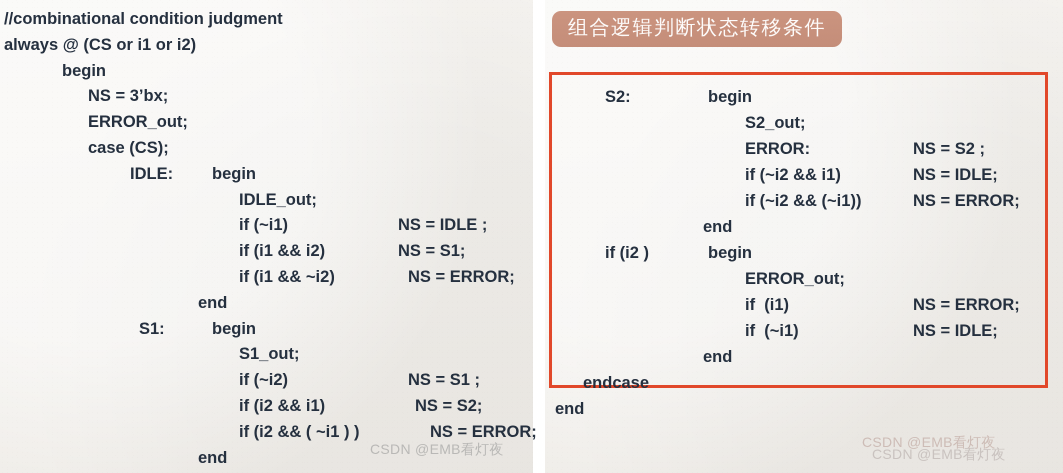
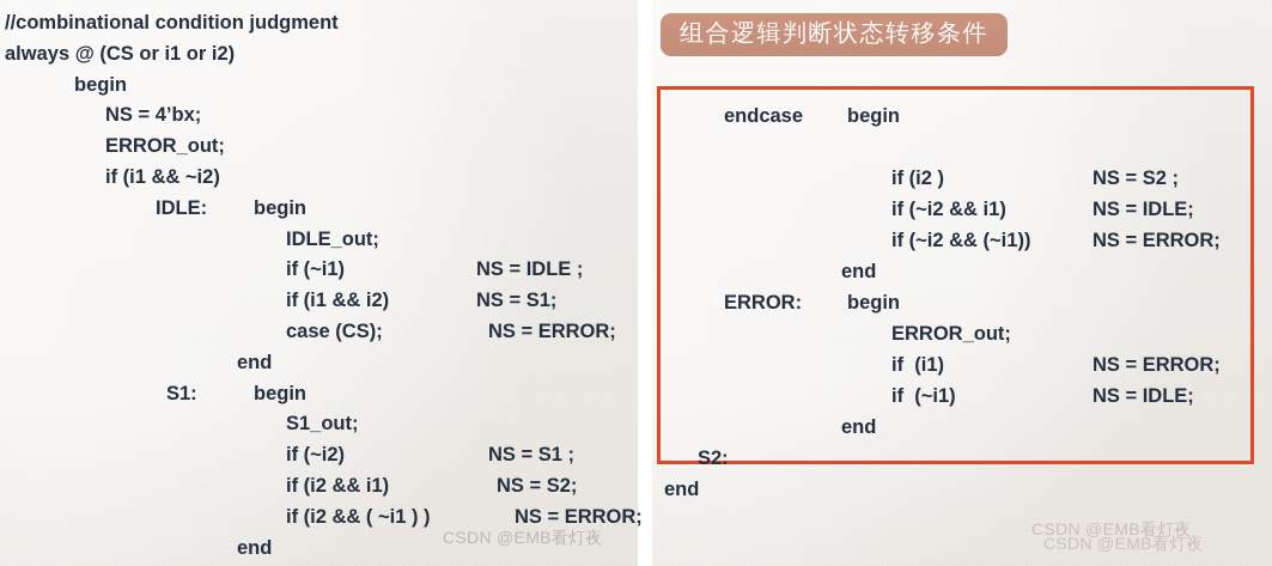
  //combinational condition judgment
  always @ (CS or i1 or i2)
  begin
- NS = 3’bx;
+ NS = 4’bx;
  ERROR_out;
- case (CS);
+ if (i1 && ~i2)
  IDLE:
  begin
  IDLE_out;
  if (~i1)
  NS = IDLE ;
  if (i1 && i2)
  NS = S1;
- if (i1 && ~i2)
+ case (CS);
  NS = ERROR;
  end
  S1:
  begin
  S1_out;
  if (~i2)
  NS = S1 ;
  if (i2 && i1)
  NS = S2;
  if (i2 && ( ~i1 ) )
  NS = ERROR;
  end
  CSDN @EMB看灯夜
  组合逻辑判断状态转移条件
- S2:
+ endcase
  begin
- S2_out;
- ERROR:
+ if (i2 )
  NS = S2 ;
  if (~i2 && i1)
  NS = IDLE;
  if (~i2 && (~i1))
  NS = ERROR;
  end
- if (i2 )
+ ERROR:
  begin
  ERROR_out;
  if (i1)
  NS = ERROR;
  if (~i1)
  NS = IDLE;
  end
- endcase
+ S2:
  end
  CSDN @EMB看灯夜
  CSDN @EMB看灯夜
